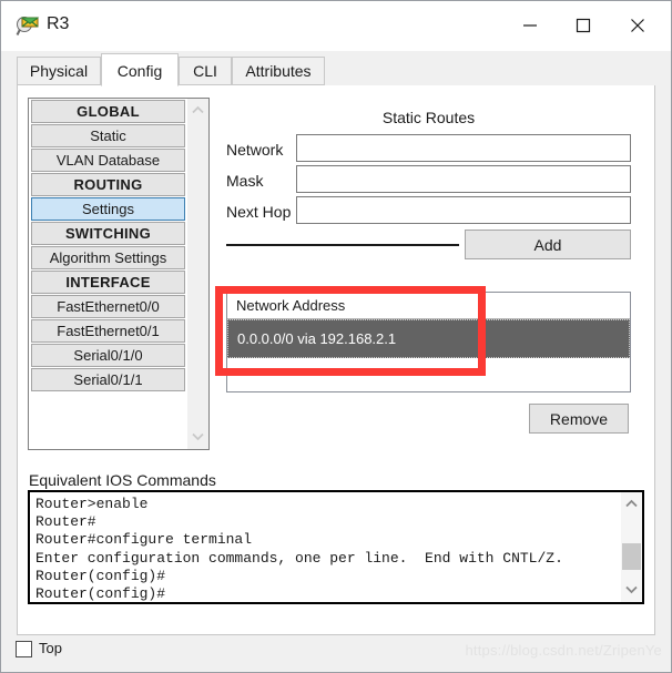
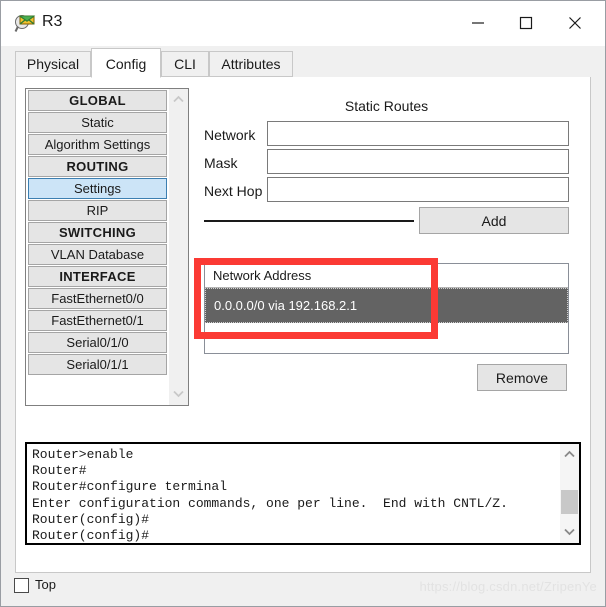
  R3
  Physical
  Config
  CLI
  Attributes
  GLOBAL
  Static
- VLAN Database
+ Algorithm Settings
  ROUTING
  Settings
+ RIP
  SWITCHING
- Algorithm Settings
+ VLAN Database
  INTERFACE
  FastEthernet0/0
  FastEthernet0/1
  Serial0/1/0
  Serial0/1/1
  Static Routes
  Network
  Mask
  Next Hop
  Add
  Remove
  Network Address
  0.0.0.0/0 via 192.168.2.1
- Equivalent IOS Commands
  Router>enable
  Router#
  Router#configure terminal
  Enter configuration commands, one per line. End with CNTL/Z.
  Router(config)#
  Router(config)#
  Top
